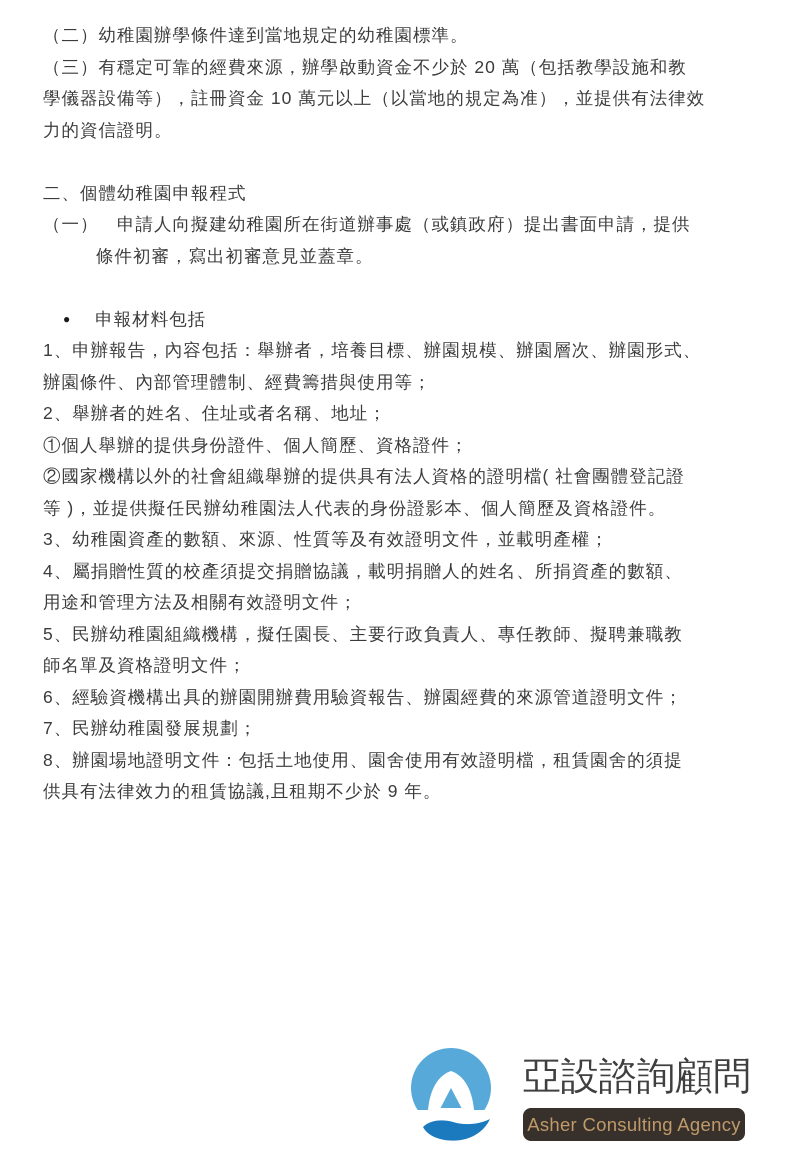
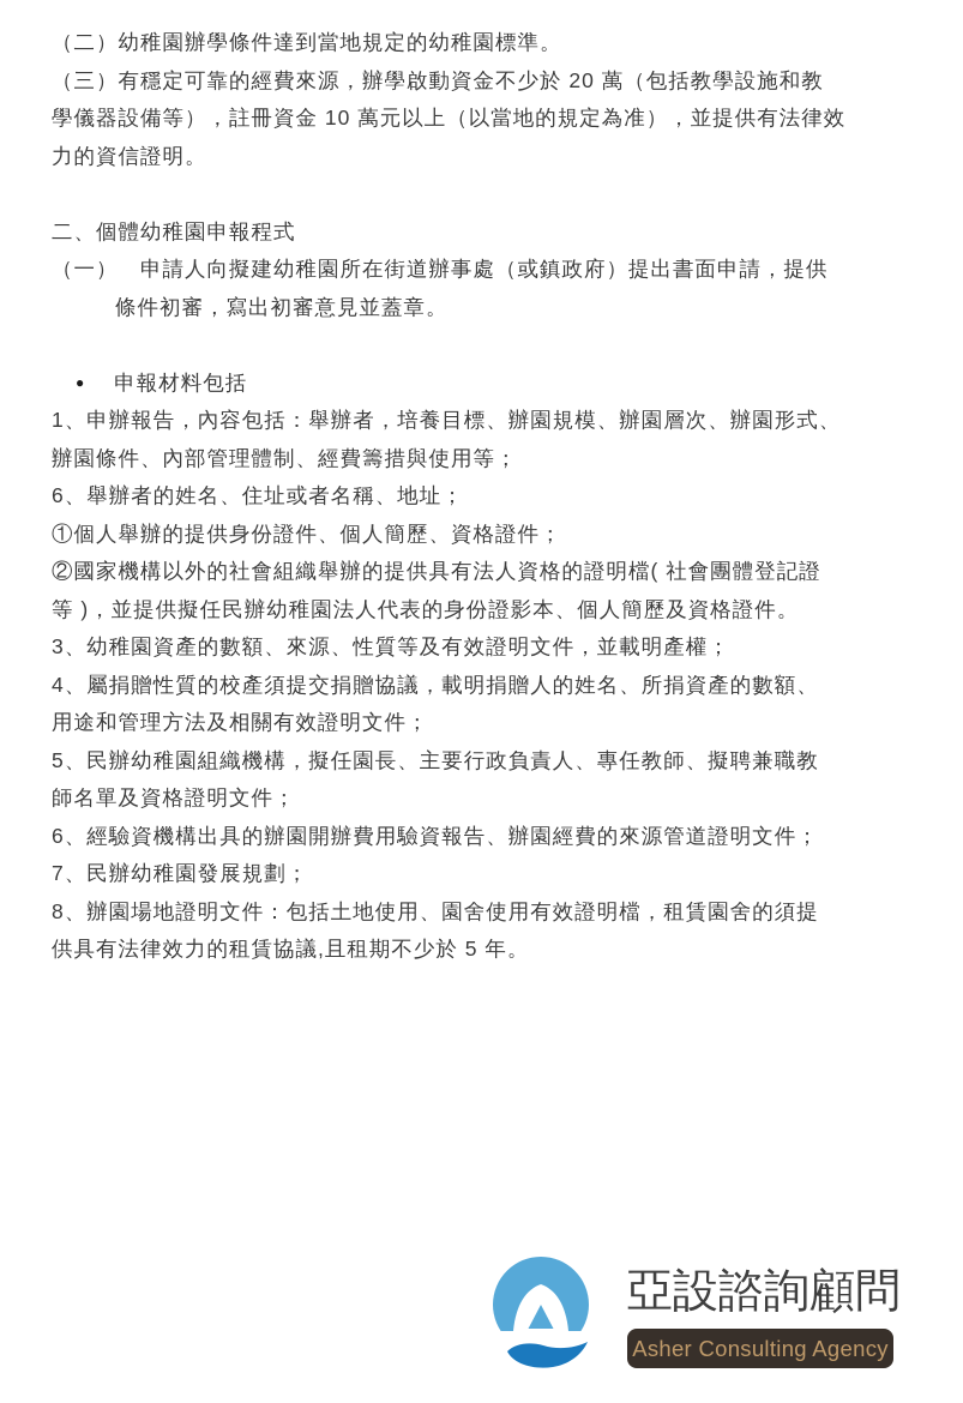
  （二）幼稚園辦學條件達到當地規定的幼稚園標準。
  （三）有穩定可靠的經費來源，辦學啟動資金不少於 20 萬（包括教學設施和教
  學儀器設備等），註冊資金 10 萬元以上（以當地的規定為准），並提供有法律效
  力的資信證明。
  二、個體幼稚園申報程式
  （一） 申請人向擬建幼稚園所在街道辦事處（或鎮政府）提出書面申請，提供
  條件初審，寫出初審意見並蓋章。
  ● 申報材料包括
  1、申辦報告，內容包括：舉辦者，培養目標、辦園規模、辦園層次、辦園形式、
  辦園條件、內部管理體制、經費籌措與使用等；
- 2、舉辦者的姓名、住址或者名稱、地址；
+ 6、舉辦者的姓名、住址或者名稱、地址；
  ①個人舉辦的提供身份證件、個人簡歷、資格證件；
  ②國家機構以外的社會組織舉辦的提供具有法人資格的證明檔( 社會團體登記證
  等 )，並提供擬任民辦幼稚園法人代表的身份證影本、個人簡歷及資格證件。
  3、幼稚園資產的數額、來源、性質等及有效證明文件，並載明產權；
  4、屬捐贈性質的校產須提交捐贈協議，載明捐贈人的姓名、所捐資產的數額、
  用途和管理方法及相關有效證明文件；
  5、民辦幼稚園組織機構，擬任園長、主要行政負責人、專任教師、擬聘兼職教
  師名單及資格證明文件；
  6、經驗資機構出具的辦園開辦費用驗資報告、辦園經費的來源管道證明文件；
  7、民辦幼稚園發展規劃；
  8、辦園場地證明文件：包括土地使用、園舍使用有效證明檔，租賃園舍的須提
- 供具有法律效力的租賃協議,且租期不少於 9 年。
+ 供具有法律效力的租賃協議,且租期不少於 5 年。
  亞設諮詢顧問
  Asher Consulting Agency
